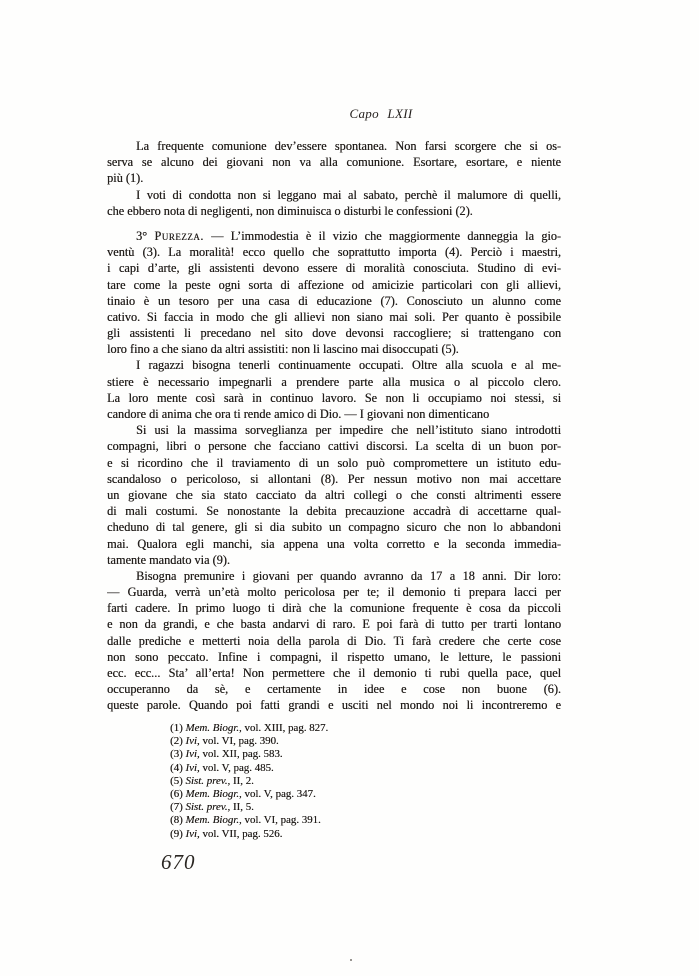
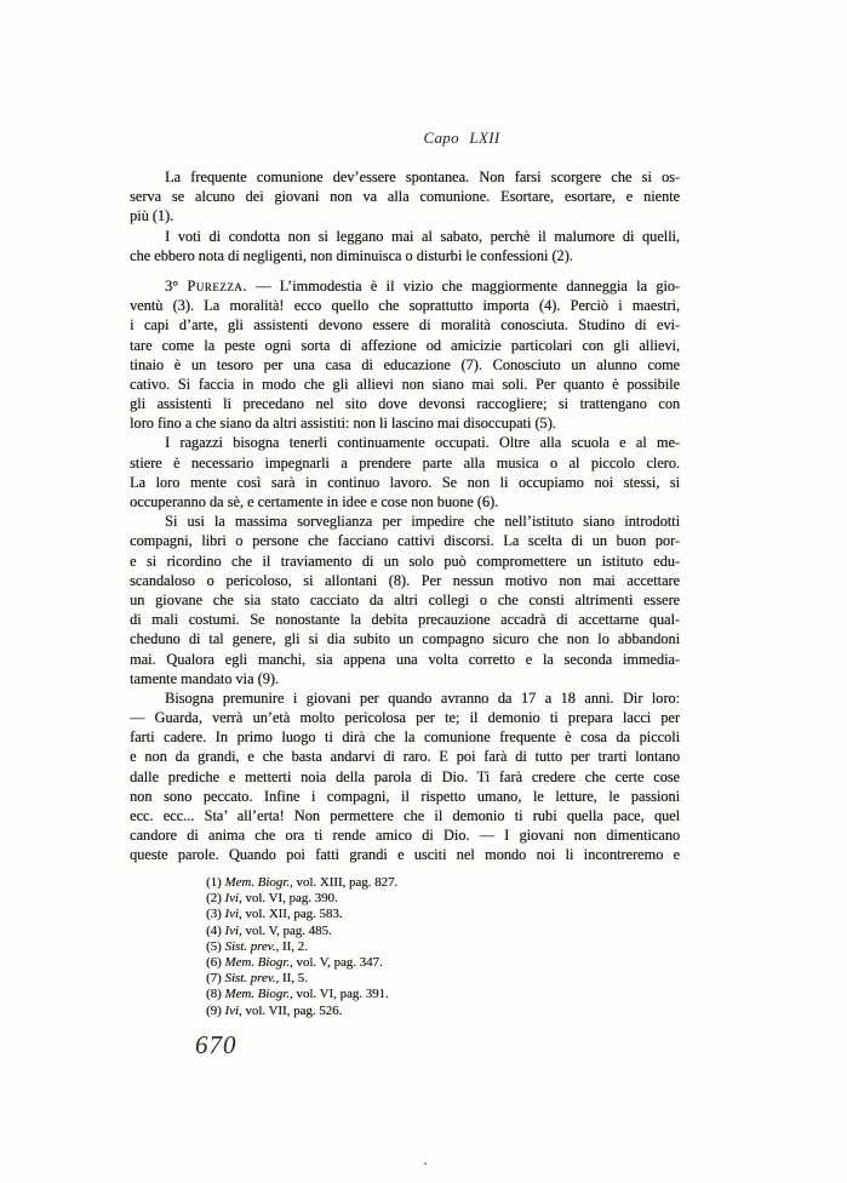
  Capo LXII
  La frequente comunione dev’essere spontanea. Non farsi scorgere che si os-
  serva se alcuno dei giovani non va alla comunione. Esortare, esortare, e niente
  più (1).
  I voti di condotta non si leggano mai al sabato, perchè il malumore di quelli,
  che ebbero nota di negligenti, non diminuisca o disturbi le confessioni (2).
  3° Purezza. — L’immodestia è il vizio che maggiormente danneggia la gio-
  ventù (3). La moralità! ecco quello che soprattutto importa (4). Perciò i maestri,
  i capi d’arte, gli assistenti devono essere di moralità conosciuta. Studino di evi-
  tare come la peste ogni sorta di affezione od amicizie particolari con gli allievi,
  tinaio è un tesoro per una casa di educazione (7). Conosciuto un alunno come
  cativo. Si faccia in modo che gli allievi non siano mai soli. Per quanto è possibile
  gli assistenti li precedano nel sito dove devonsi raccogliere; si trattengano con
  loro fino a che siano da altri assistiti: non li lascino mai disoccupati (5).
  I ragazzi bisogna tenerli continuamente occupati. Oltre alla scuola e al me-
  stiere è necessario impegnarli a prendere parte alla musica o al piccolo clero.
  La loro mente così sarà in continuo lavoro. Se non li occupiamo noi stessi, si
- candore di anima che ora ti rende amico di Dio. — I giovani non dimenticano
+ occuperanno da sè, e certamente in idee e cose non buone (6).
  Si usi la massima sorveglianza per impedire che nell’istituto siano introdotti
  compagni, libri o persone che facciano cattivi discorsi. La scelta di un buon por-
  e si ricordino che il traviamento di un solo può compromettere un istituto edu-
  scandaloso o pericoloso, si allontani (8). Per nessun motivo non mai accettare
  un giovane che sia stato cacciato da altri collegi o che consti altrimenti essere
  di mali costumi. Se nonostante la debita precauzione accadrà di accettarne qual-
  cheduno di tal genere, gli si dia subito un compagno sicuro che non lo abbandoni
  mai. Qualora egli manchi, sia appena una volta corretto e la seconda immedia-
  tamente mandato via (9).
  Bisogna premunire i giovani per quando avranno da 17 a 18 anni. Dir loro:
  — Guarda, verrà un’età molto pericolosa per te; il demonio ti prepara lacci per
  farti cadere. In primo luogo ti dirà che la comunione frequente è cosa da piccoli
  e non da grandi, e che basta andarvi di raro. E poi farà di tutto per trarti lontano
  dalle prediche e metterti noia della parola di Dio. Ti farà credere che certe cose
  non sono peccato. Infine i compagni, il rispetto umano, le letture, le passioni
  ecc. ecc... Sta’ all’erta! Non permettere che il demonio ti rubi quella pace, quel
- occuperanno da sè, e certamente in idee e cose non buone (6).
+ candore di anima che ora ti rende amico di Dio. — I giovani non dimenticano
  queste parole. Quando poi fatti grandi e usciti nel mondo noi li incontreremo e
  (1) Mem. Biogr., vol. XIII, pag. 827.
  (2) Ivi, vol. VI, pag. 390.
  (3) Ivi, vol. XII, pag. 583.
  (4) Ivi, vol. V, pag. 485.
  (5) Sist. prev., II, 2.
  (6) Mem. Biogr., vol. V, pag. 347.
  (7) Sist. prev., II, 5.
  (8) Mem. Biogr., vol. VI, pag. 391.
  (9) Ivi, vol. VII, pag. 526.
  670
